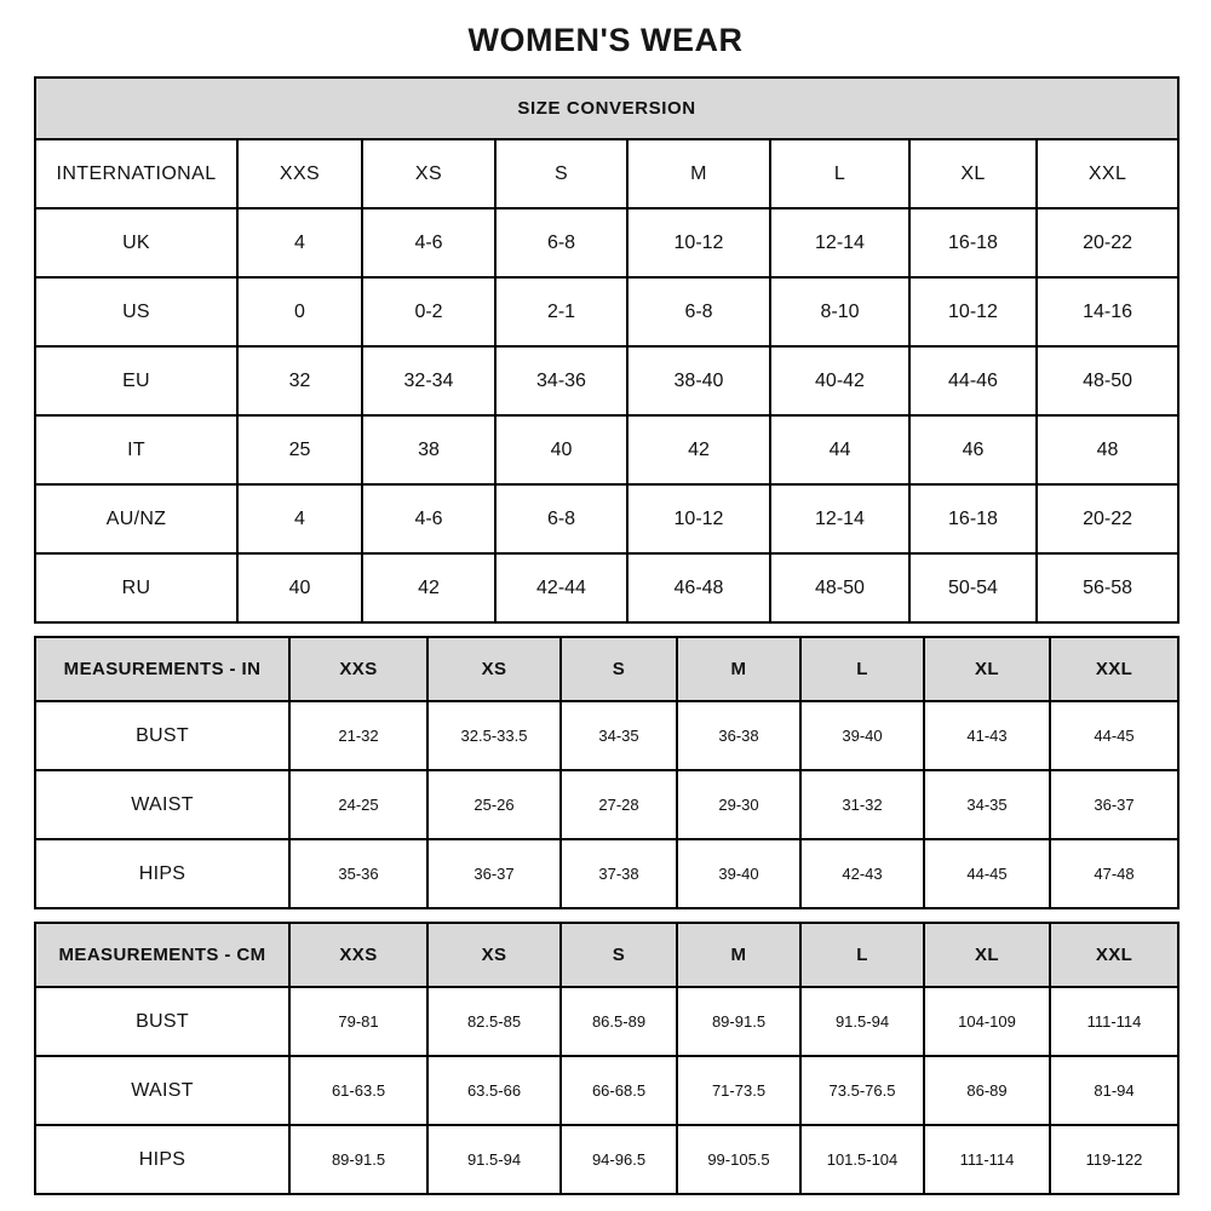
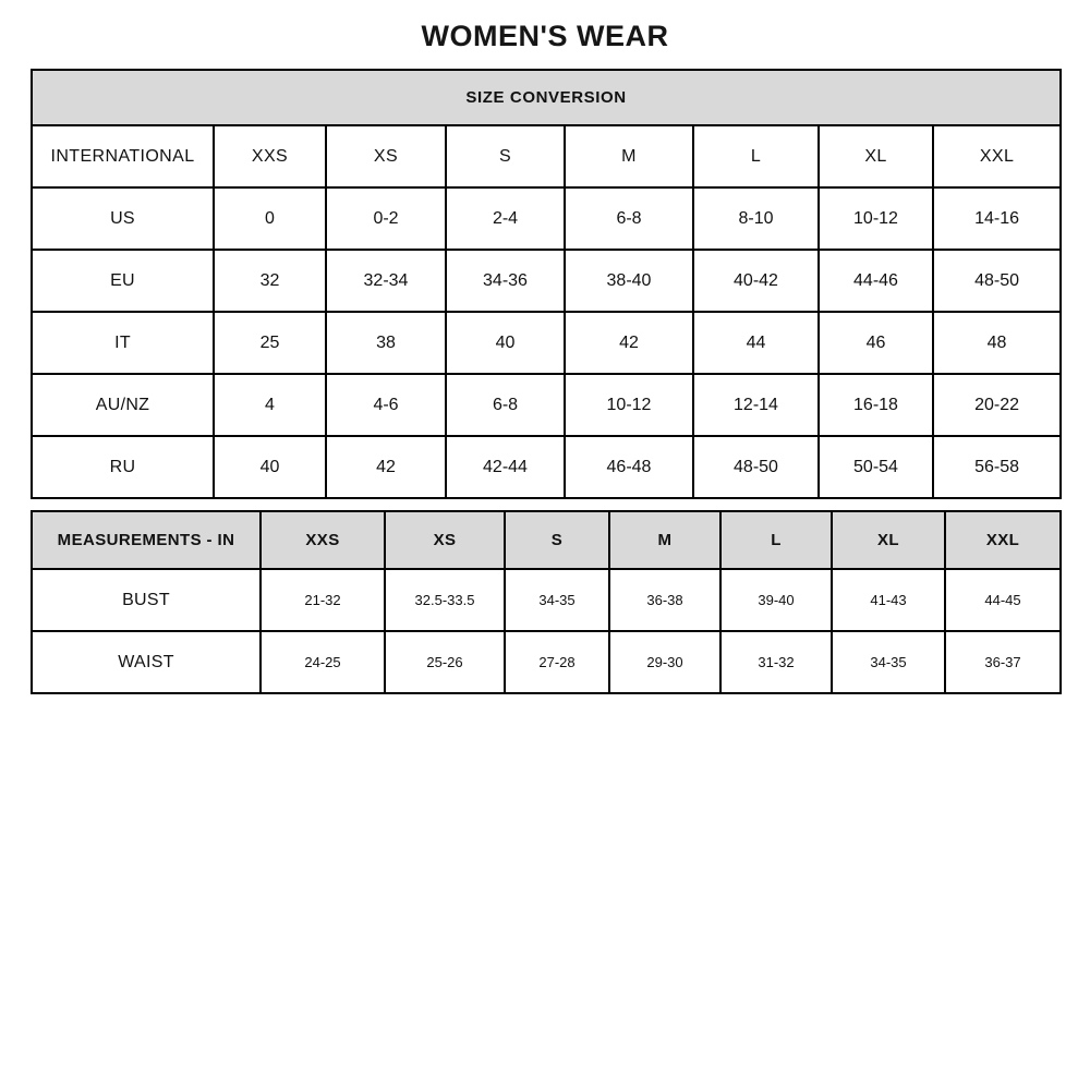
  WOMEN'S WEAR
  SIZE CONVERSION
  INTERNATIONAL	XXS	XS	S	M	L	XL	XXL
- UK	4	4-6	6-8	10-12	12-14	16-18	20-22
- US	0	0-2	2-1	6-8	8-10	10-12	14-16
+ US	0	0-2	2-4	6-8	8-10	10-12	14-16
  EU	32	32-34	34-36	38-40	40-42	44-46	48-50
  IT	25	38	40	42	44	46	48
  AU/NZ	4	4-6	6-8	10-12	12-14	16-18	20-22
  RU	40	42	42-44	46-48	48-50	50-54	56-58
  MEASUREMENTS - IN	XXS	XS	S	M	L	XL	XXL
  BUST	21-32	32.5-33.5	34-35	36-38	39-40	41-43	44-45
  WAIST	24-25	25-26	27-28	29-30	31-32	34-35	36-37
- HIPS	35-36	36-37	37-38	39-40	42-43	44-45	47-48
- MEASUREMENTS - CM	XXS	XS	S	M	L	XL	XXL
- BUST	79-81	82.5-85	86.5-89	89-91.5	91.5-94	104-109	111-114
- WAIST	61-63.5	63.5-66	66-68.5	71-73.5	73.5-76.5	86-89	81-94
- HIPS	89-91.5	91.5-94	94-96.5	99-105.5	101.5-104	111-114	119-122
